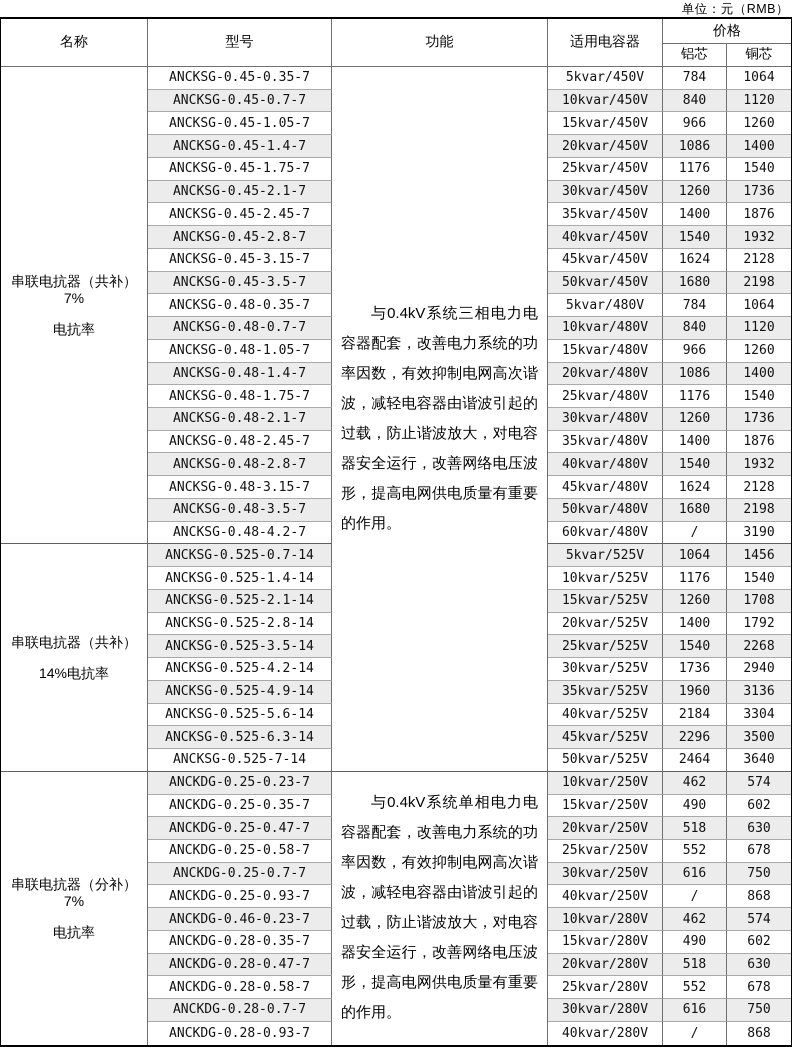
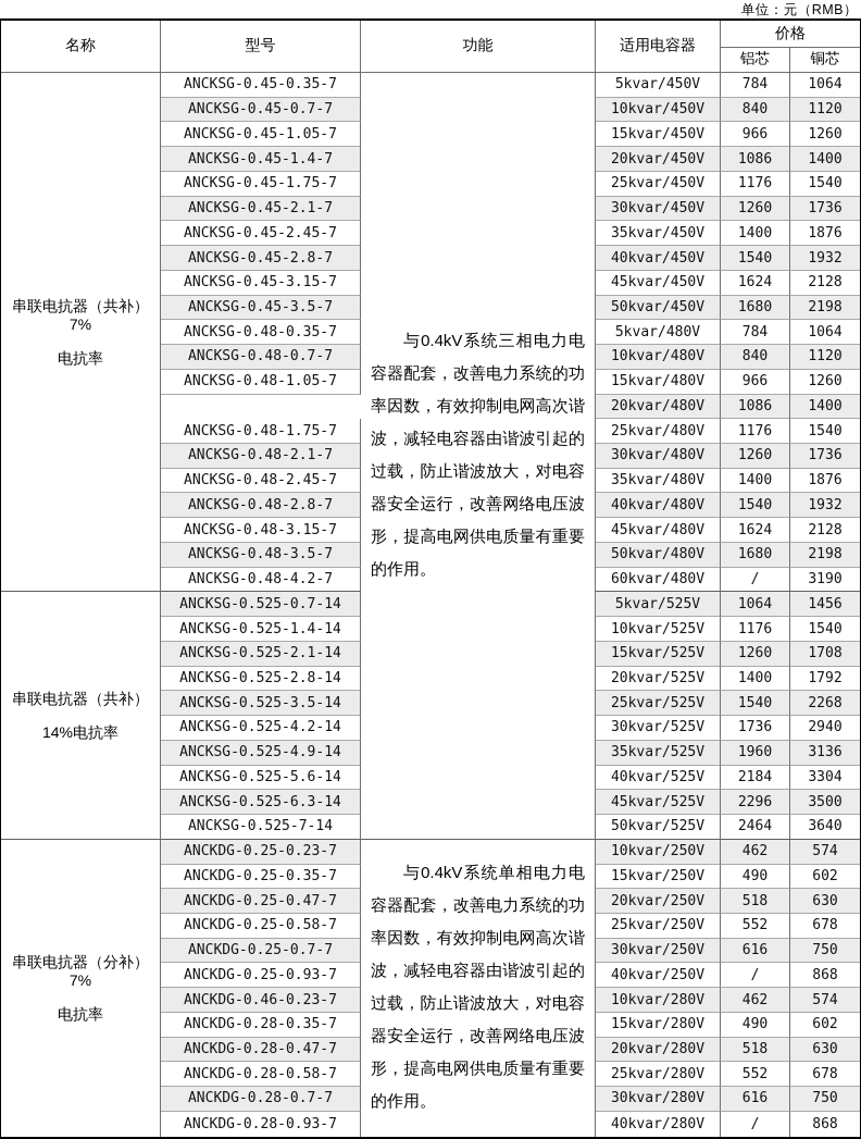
  单位：元（RMB）
  名称
  型号
  功能
  适用电容器
  价格
  铝芯
  铜芯
  串联电抗器（共补）7%
  电抗率
  串联电抗器（共补）
  14%电抗率
  串联电抗器（分补）7%
  电抗率
  与0.4kV系统三相电力电容器配套，改善电力系统的功率因数，有效抑制电网高次谐波，减轻电容器由谐波引起的过载，防止谐波放大，对电容器安全运行，改善网络电压波形，提高电网供电质量有重要的作用。
  与0.4kV系统单相电力电容器配套，改善电力系统的功率因数，有效抑制电网高次谐波，减轻电容器由谐波引起的过载，防止谐波放大，对电容器安全运行，改善网络电压波形，提高电网供电质量有重要的作用。
  ANCKSG-0.45-0.35-7
  5kvar/450V
  784
  1064
  ANCKSG-0.45-0.7-7
  10kvar/450V
  840
  1120
  ANCKSG-0.45-1.05-7
  15kvar/450V
  966
  1260
  ANCKSG-0.45-1.4-7
  20kvar/450V
  1086
  1400
  ANCKSG-0.45-1.75-7
  25kvar/450V
  1176
  1540
  ANCKSG-0.45-2.1-7
  30kvar/450V
  1260
  1736
  ANCKSG-0.45-2.45-7
  35kvar/450V
  1400
  1876
  ANCKSG-0.45-2.8-7
  40kvar/450V
  1540
  1932
  ANCKSG-0.45-3.15-7
  45kvar/450V
  1624
  2128
  ANCKSG-0.45-3.5-7
  50kvar/450V
  1680
  2198
  ANCKSG-0.48-0.35-7
  5kvar/480V
  784
  1064
  ANCKSG-0.48-0.7-7
  10kvar/480V
  840
  1120
  ANCKSG-0.48-1.05-7
  15kvar/480V
  966
  1260
- ANCKSG-0.48-1.4-7
  20kvar/480V
  1086
  1400
  ANCKSG-0.48-1.75-7
  25kvar/480V
  1176
  1540
  ANCKSG-0.48-2.1-7
  30kvar/480V
  1260
  1736
  ANCKSG-0.48-2.45-7
  35kvar/480V
  1400
  1876
  ANCKSG-0.48-2.8-7
  40kvar/480V
  1540
  1932
  ANCKSG-0.48-3.15-7
  45kvar/480V
  1624
  2128
  ANCKSG-0.48-3.5-7
  50kvar/480V
  1680
  2198
  ANCKSG-0.48-4.2-7
  60kvar/480V
  /
  3190
  ANCKSG-0.525-0.7-14
  5kvar/525V
  1064
  1456
  ANCKSG-0.525-1.4-14
  10kvar/525V
  1176
  1540
  ANCKSG-0.525-2.1-14
  15kvar/525V
  1260
  1708
  ANCKSG-0.525-2.8-14
  20kvar/525V
  1400
  1792
  ANCKSG-0.525-3.5-14
  25kvar/525V
  1540
  2268
  ANCKSG-0.525-4.2-14
  30kvar/525V
  1736
  2940
  ANCKSG-0.525-4.9-14
  35kvar/525V
  1960
  3136
  ANCKSG-0.525-5.6-14
  40kvar/525V
  2184
  3304
  ANCKSG-0.525-6.3-14
  45kvar/525V
  2296
  3500
  ANCKSG-0.525-7-14
  50kvar/525V
  2464
  3640
  ANCKDG-0.25-0.23-7
  10kvar/250V
  462
  574
  ANCKDG-0.25-0.35-7
  15kvar/250V
  490
  602
  ANCKDG-0.25-0.47-7
  20kvar/250V
  518
  630
  ANCKDG-0.25-0.58-7
  25kvar/250V
  552
  678
  ANCKDG-0.25-0.7-7
  30kvar/250V
  616
  750
  ANCKDG-0.25-0.93-7
  40kvar/250V
  /
  868
  ANCKDG-0.46-0.23-7
  10kvar/280V
  462
  574
  ANCKDG-0.28-0.35-7
  15kvar/280V
  490
  602
  ANCKDG-0.28-0.47-7
  20kvar/280V
  518
  630
  ANCKDG-0.28-0.58-7
  25kvar/280V
  552
  678
  ANCKDG-0.28-0.7-7
  30kvar/280V
  616
  750
  ANCKDG-0.28-0.93-7
  40kvar/280V
  /
  868
